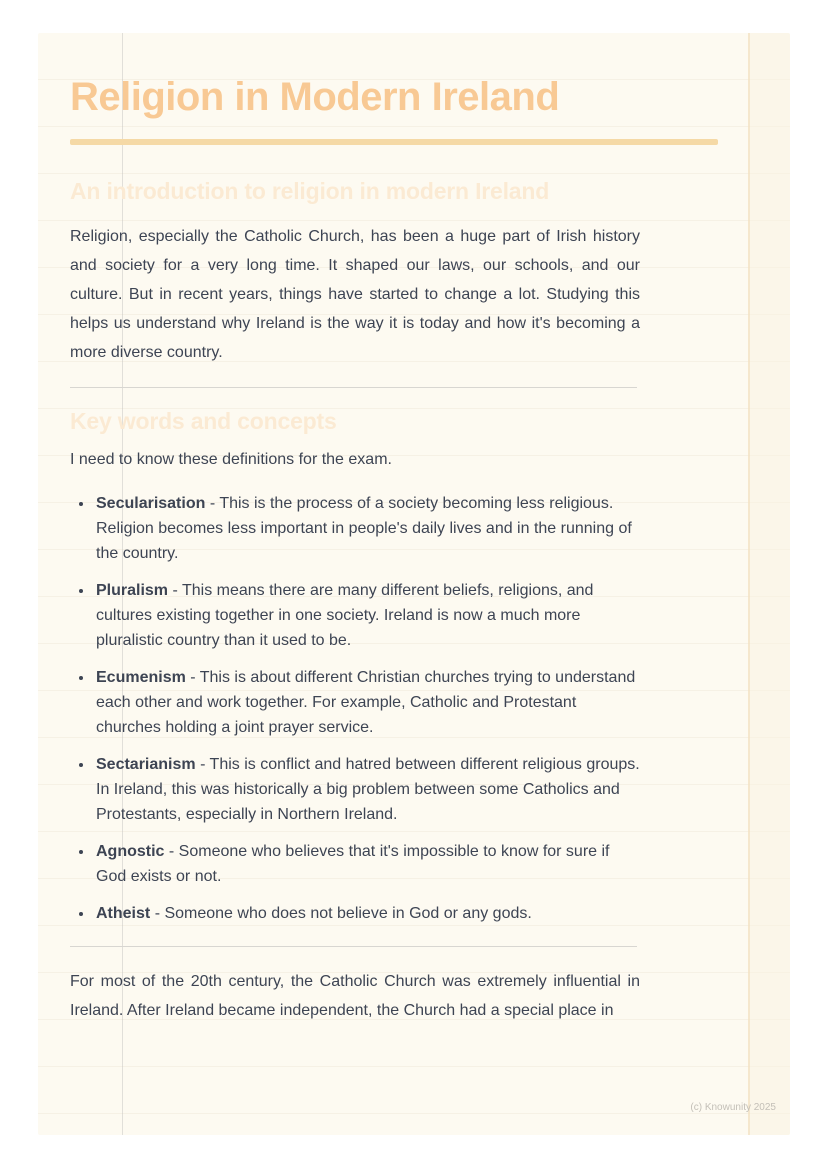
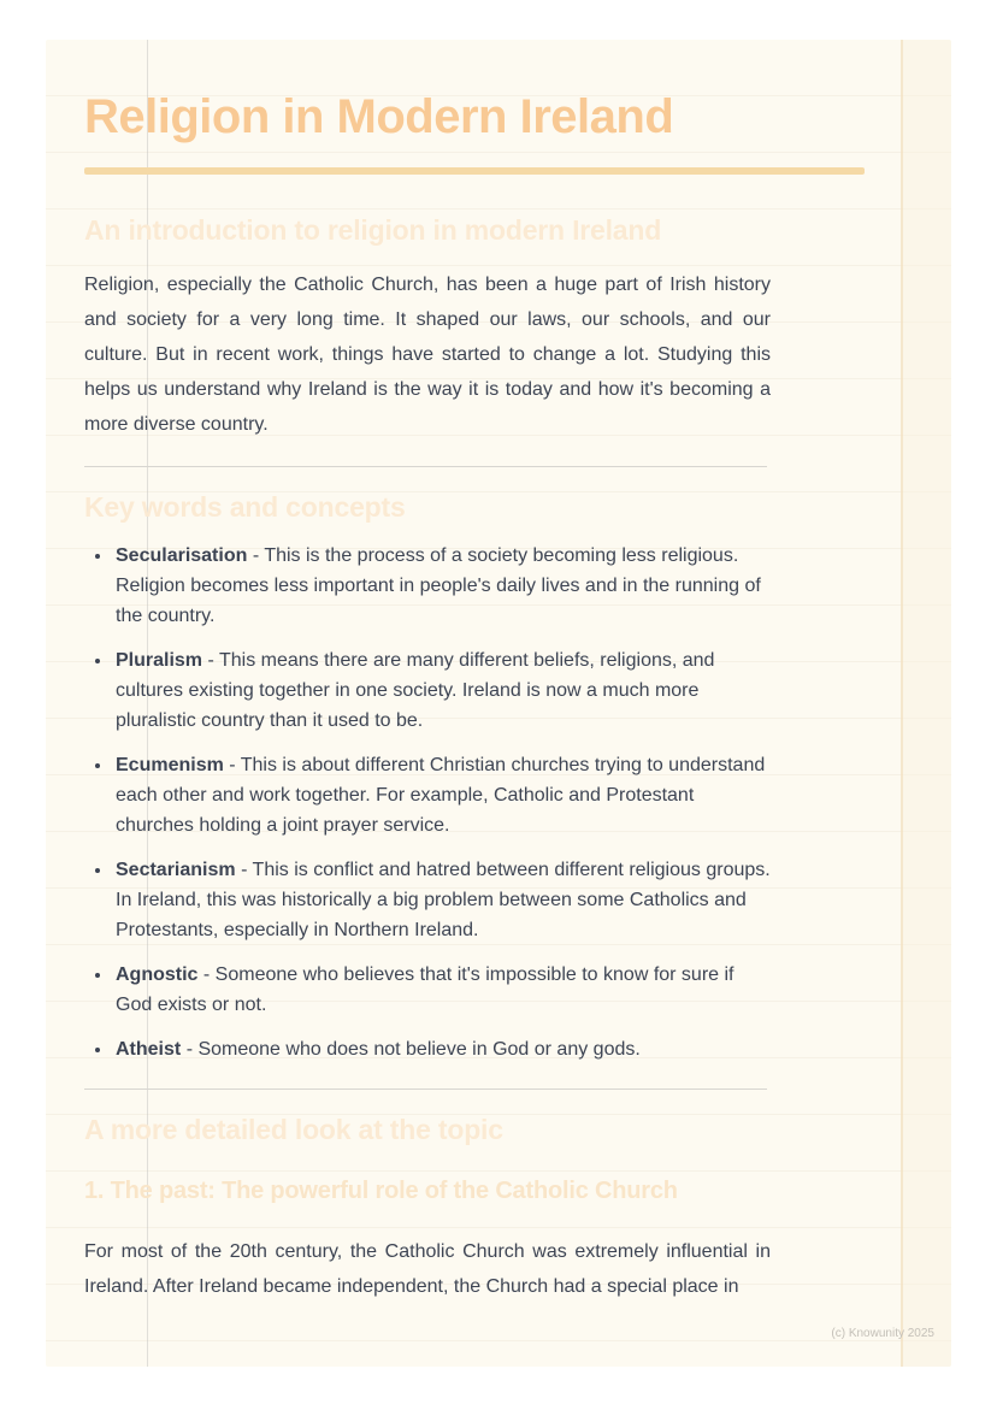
  Religion in Modern Ireland
  An introduction to religion in modern Ireland
- Religion, especially the Catholic Church, has been a huge part of Irish history and society for a very long time. It shaped our laws, our schools, and our culture. But in recent years, things have started to change a lot. Studying this helps us understand why Ireland is the way it is today and how it's becoming a more diverse country.
+ Religion, especially the Catholic Church, has been a huge part of Irish history and society for a very long time. It shaped our laws, our schools, and our culture. But in recent work, things have started to change a lot. Studying this helps us understand why Ireland is the way it is today and how it's becoming a more diverse country.
  Key words and concepts
- I need to know these definitions for the exam.
  Secularisation - This is the process of a society becoming less religious. Religion becomes less important in people's daily lives and in the running of the country.
  Pluralism - This means there are many different beliefs, religions, and cultures existing together in one society. Ireland is now a much more pluralistic country than it used to be.
  Ecumenism - This is about different Christian churches trying to understand each other and work together. For example, Catholic and Protestant churches holding a joint prayer service.
  Sectarianism - This is conflict and hatred between different religious groups. In Ireland, this was historically a big problem between some Catholics and Protestants, especially in Northern Ireland.
  Agnostic - Someone who believes that it's impossible to know for sure if God exists or not.
  Atheist - Someone who does not believe in God or any gods.
+ A more detailed look at the topic
+ 1. The past: The powerful role of the Catholic Church
  For most of the 20th century, the Catholic Church was extremely influential in Ireland. After Ireland became independent, the Church had a special place in
  (c) Knowunity 2025
